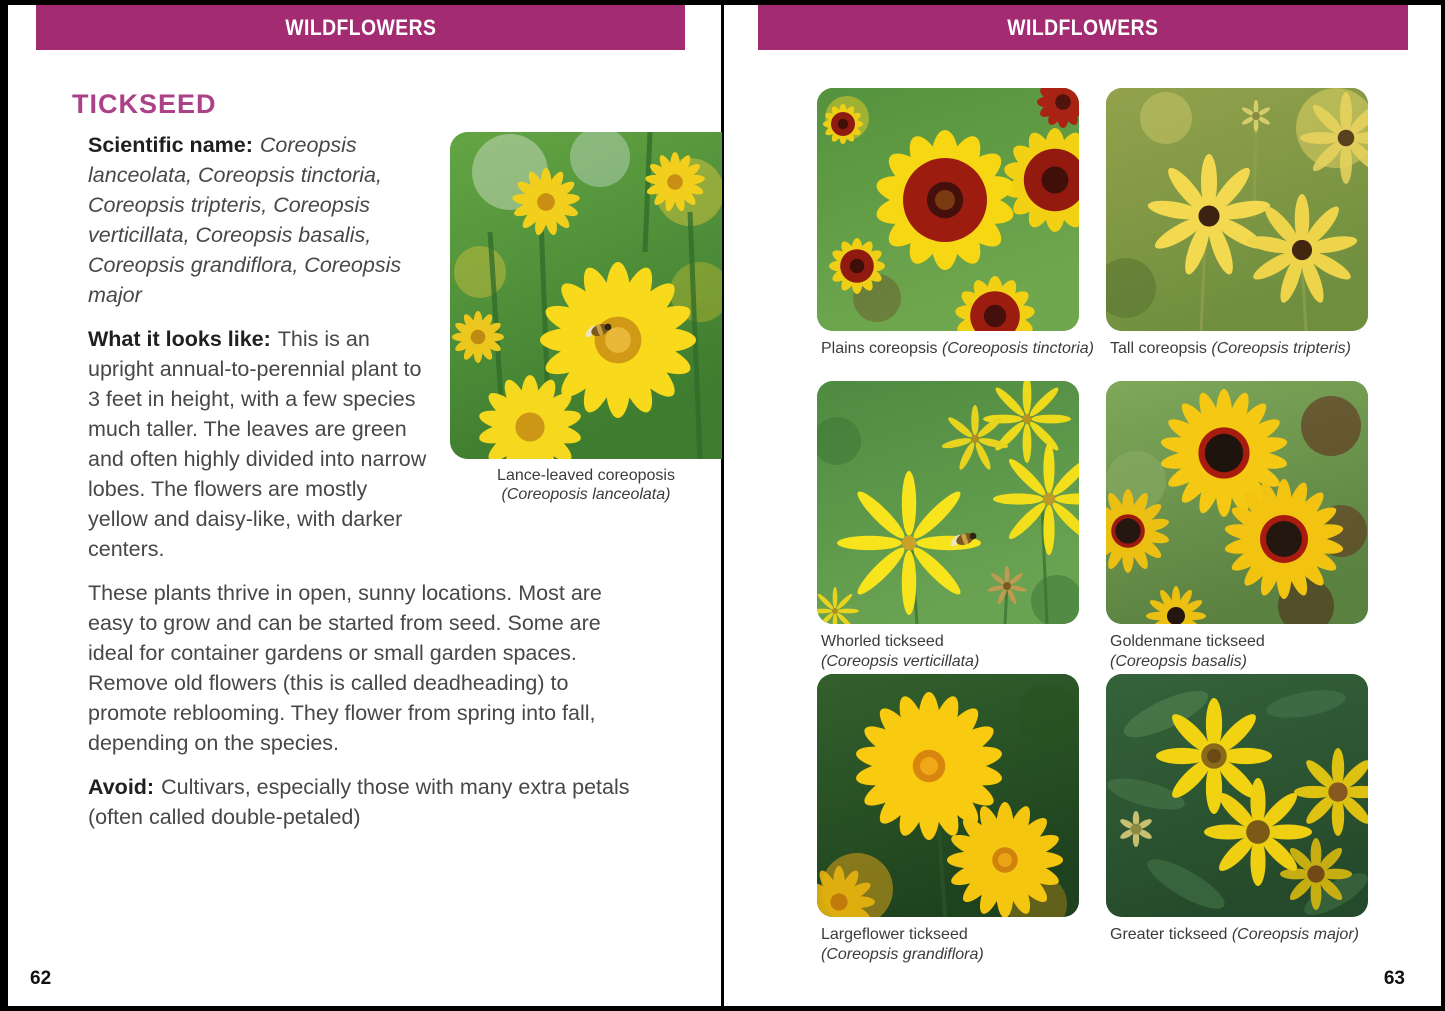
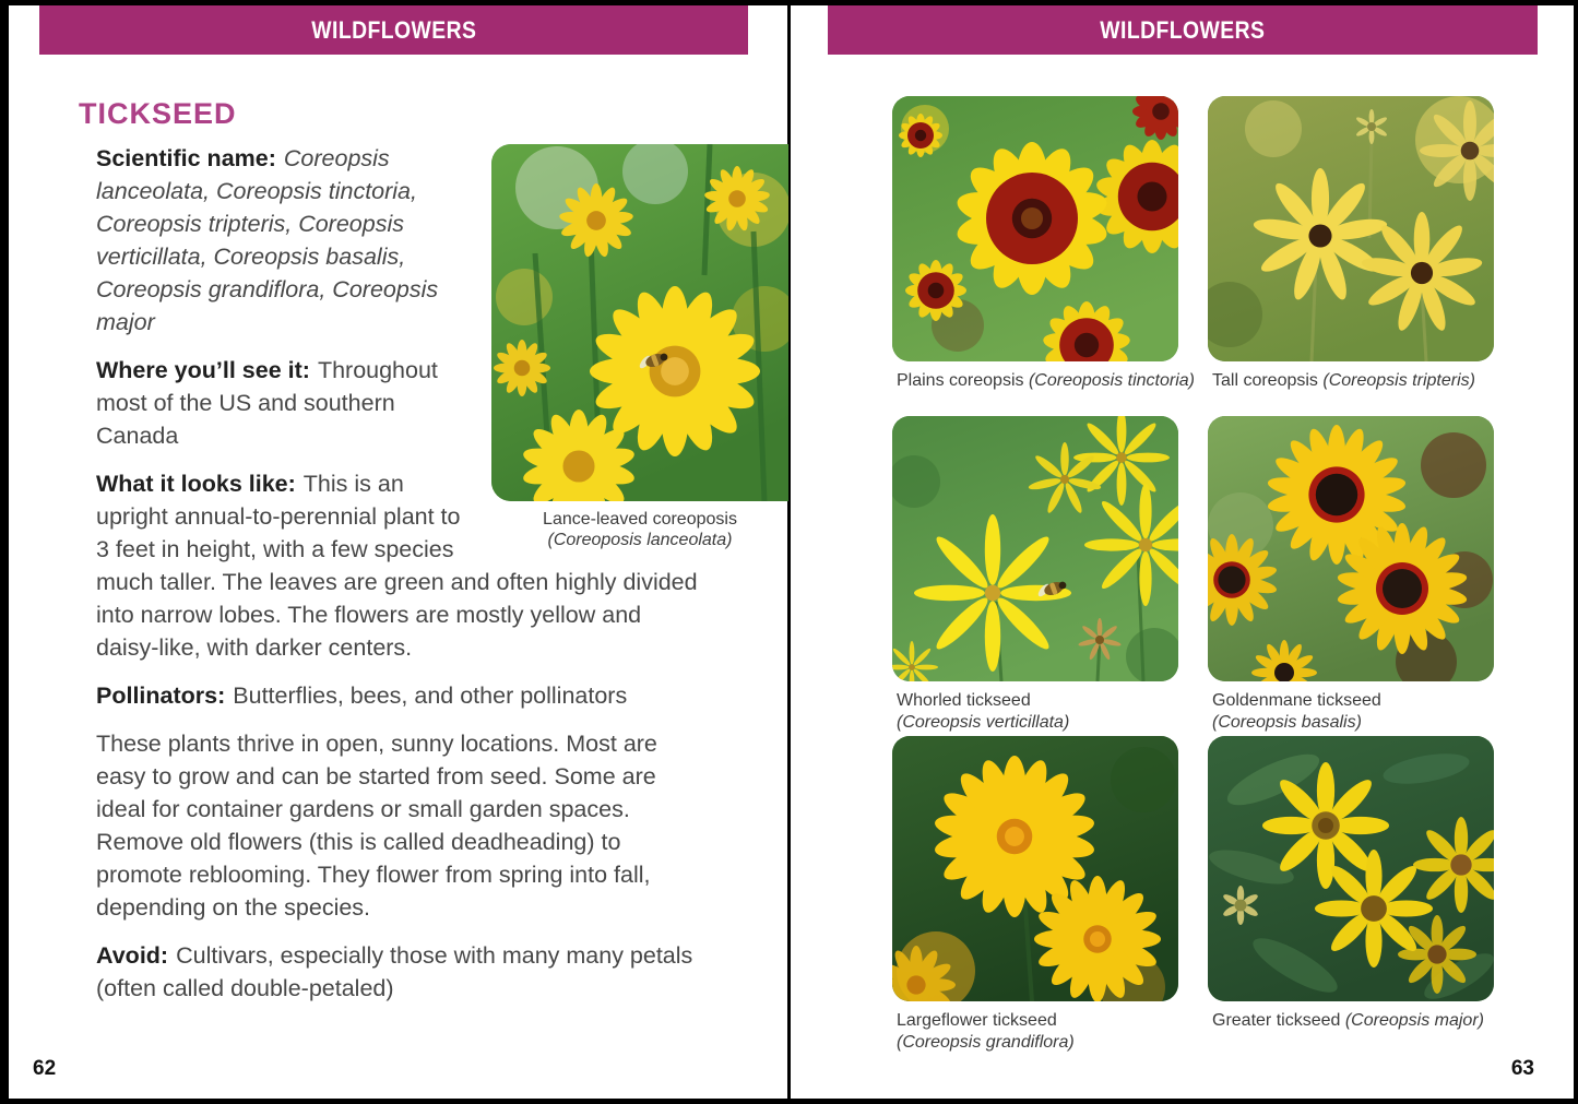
  WILDFLOWERS
  TICKSEED
  Lance-leaved coreoposis
  (Coreoposis lanceolata)
  Scientific name: Coreopsis lanceolata, Coreopsis tinctoria, Coreopsis tripteris, Coreopsis verticillata, Coreopsis basalis, Coreopsis grandiflora, Coreopsis major
+ Where you’ll see it: Throughout most of the US and southern Canada
  What it looks like: This is an upright annual-to-perennial plant to 3 feet in height, with a few species much taller. The leaves are green and often highly divided into narrow lobes. The flowers are mostly yellow and daisy-like, with darker centers.
+ Pollinators: Butterflies, bees, and other pollinators
  These plants thrive in open, sunny locations. Most are easy to grow and can be started from seed. Some are ideal for container gardens or small garden spaces. Remove old flowers (this is called deadheading) to promote reblooming. They flower from spring into fall, depending on the species.
- Avoid: Cultivars, especially those with many extra petals (often called double-petaled)
+ Avoid: Cultivars, especially those with many many petals (often called double-petaled)
  62
  WILDFLOWERS
  Plains coreopsis (Coreoposis tinctoria)
  Tall coreopsis (Coreopsis tripteris)
  Whorled tickseed
  (Coreopsis verticillata)
  Goldenmane tickseed
  (Coreopsis basalis)
  Largeflower tickseed
  (Coreopsis grandiflora)
  Greater tickseed (Coreopsis major)
  63
